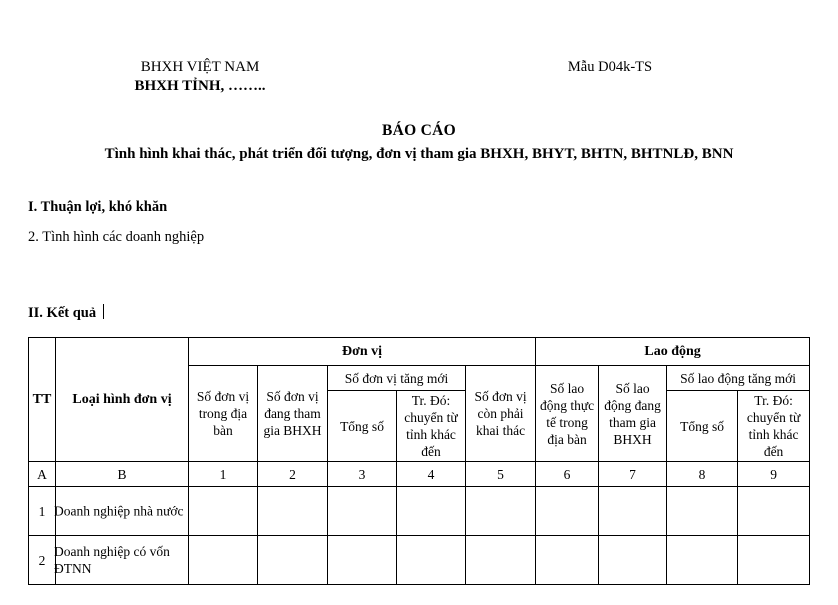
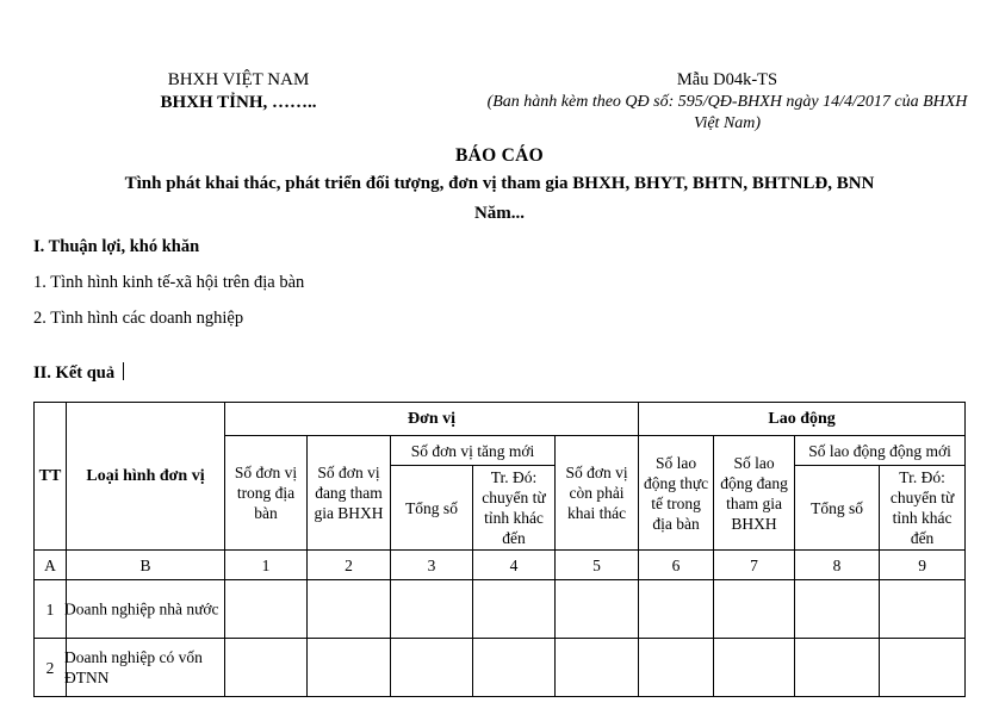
  BHXH VIỆT NAM
  BHXH TỈNH, ……..
  Mẫu D04k-TS
+ (Ban hành kèm theo QĐ số: 595/QĐ-BHXH ngày 14/4/2017 của BHXH Việt Nam)
  BÁO CÁO
- Tình hình khai thác, phát triển đối tượng, đơn vị tham gia BHXH, BHYT, BHTN, BHTNLĐ, BNN
+ Tình phát khai thác, phát triển đối tượng, đơn vị tham gia BHXH, BHYT, BHTN, BHTNLĐ, BNN
+ Năm...
  I. Thuận lợi, khó khăn
+ 1. Tình hình kinh tế-xã hội trên địa bàn
  2. Tình hình các doanh nghiệp
  II. Kết quả
  TT	Loại hình đơn vị	Đơn vị	Lao động
- Số đơn vị trong địa bàn	Số đơn vị đang tham gia BHXH	Số đơn vị tăng mới	Số đơn vị còn phải khai thác	Số lao động thực tế trong địa bàn	Số lao động đang tham gia BHXH	Số lao động tăng mới
+ Số đơn vị trong địa bàn	Số đơn vị đang tham gia BHXH	Số đơn vị tăng mới	Số đơn vị còn phải khai thác	Số lao động thực tế trong địa bàn	Số lao động đang tham gia BHXH	Số lao động động mới
  Tổng số	Tr. Đó: chuyển từ tỉnh khác đến	Tổng số	Tr. Đó: chuyển từ tỉnh khác đến
  A	B	1	2	3	4	5	6	7	8	9
  1	Doanh nghiệp nhà nước
  2	Doanh nghiệp có vốn ĐTNN
